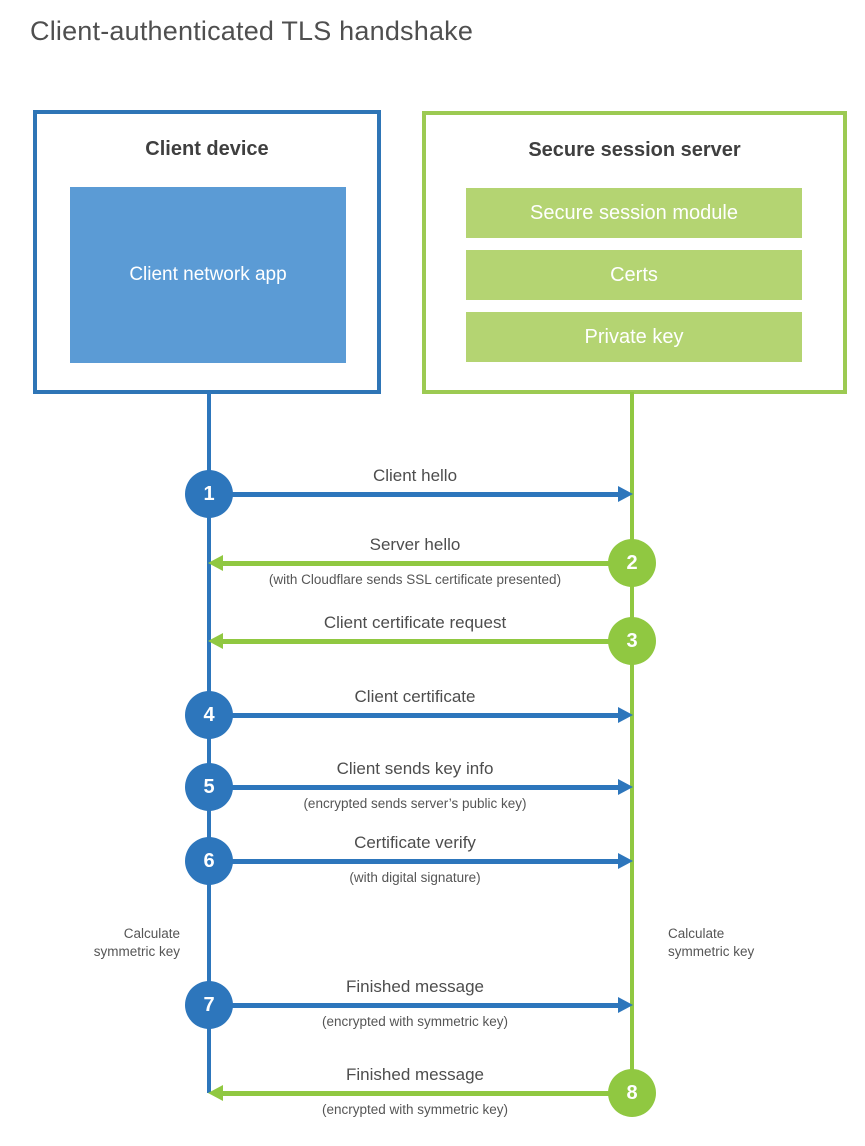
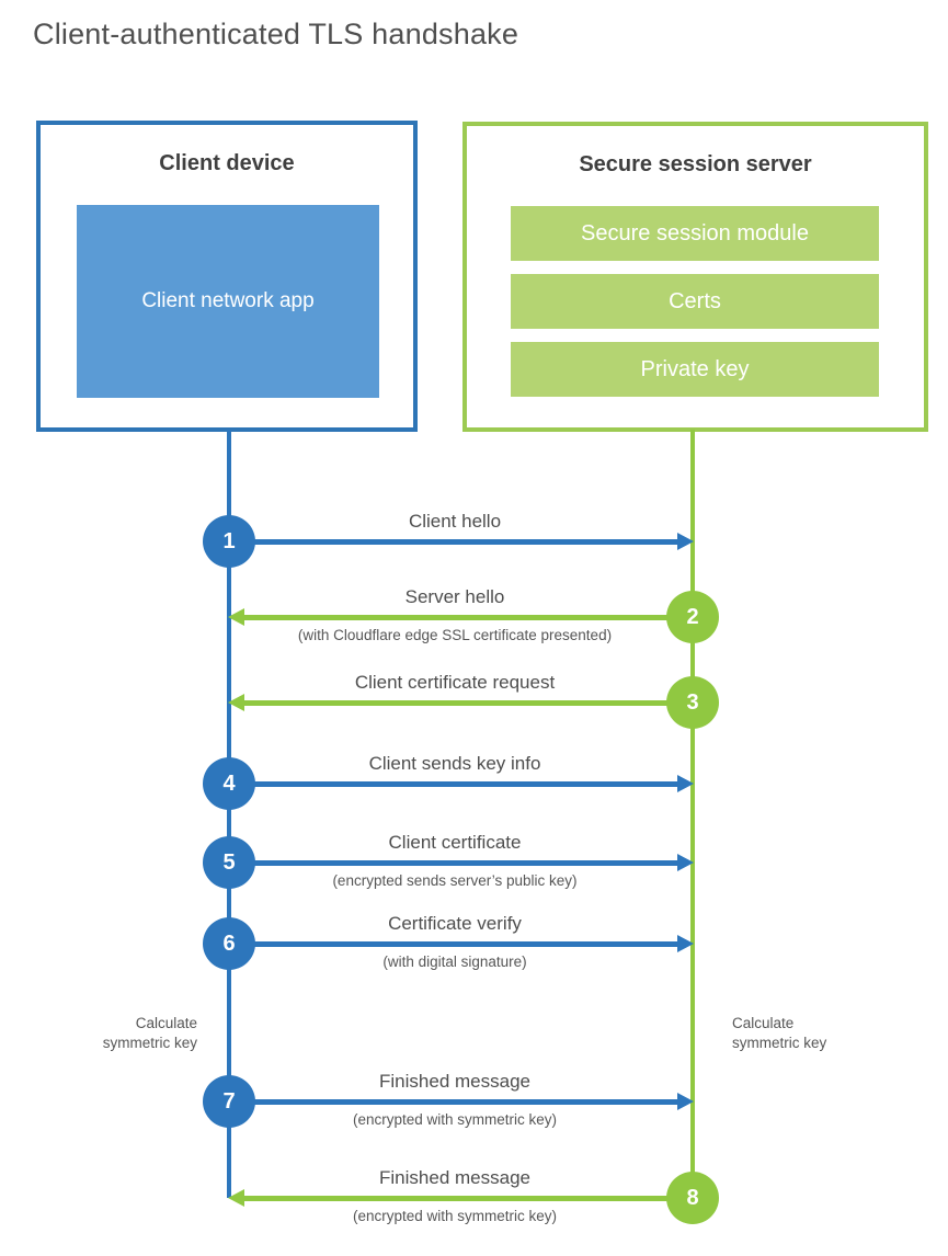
  Client-authenticated TLS handshake
  Client device
  Client network app
  Secure session server
  Secure session module
  Certs
  Private key
  1
  Client hello
  2
  Server hello
- (with Cloudflare sends SSL certificate presented)
+ (with Cloudflare edge SSL certificate presented)
  3
  Client certificate request
  4
- Client certificate
+ Client sends key info
  5
- Client sends key info
+ Client certificate
  (encrypted sends server’s public key)
  6
  Certificate verify
  (with digital signature)
  7
  Finished message
  (encrypted with symmetric key)
  8
  Finished message
  (encrypted with symmetric key)
  Calculate symmetric key
  Calculate symmetric key
